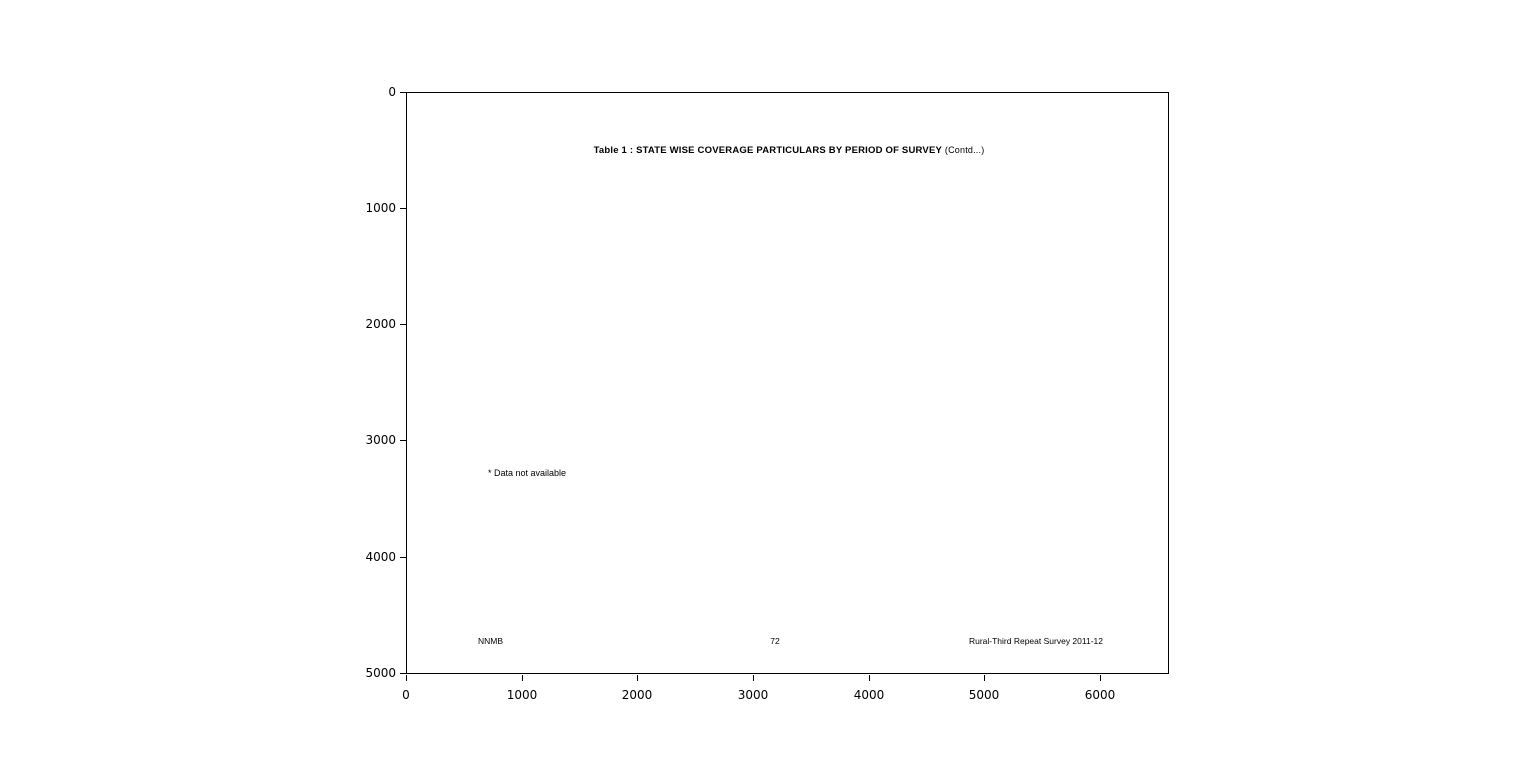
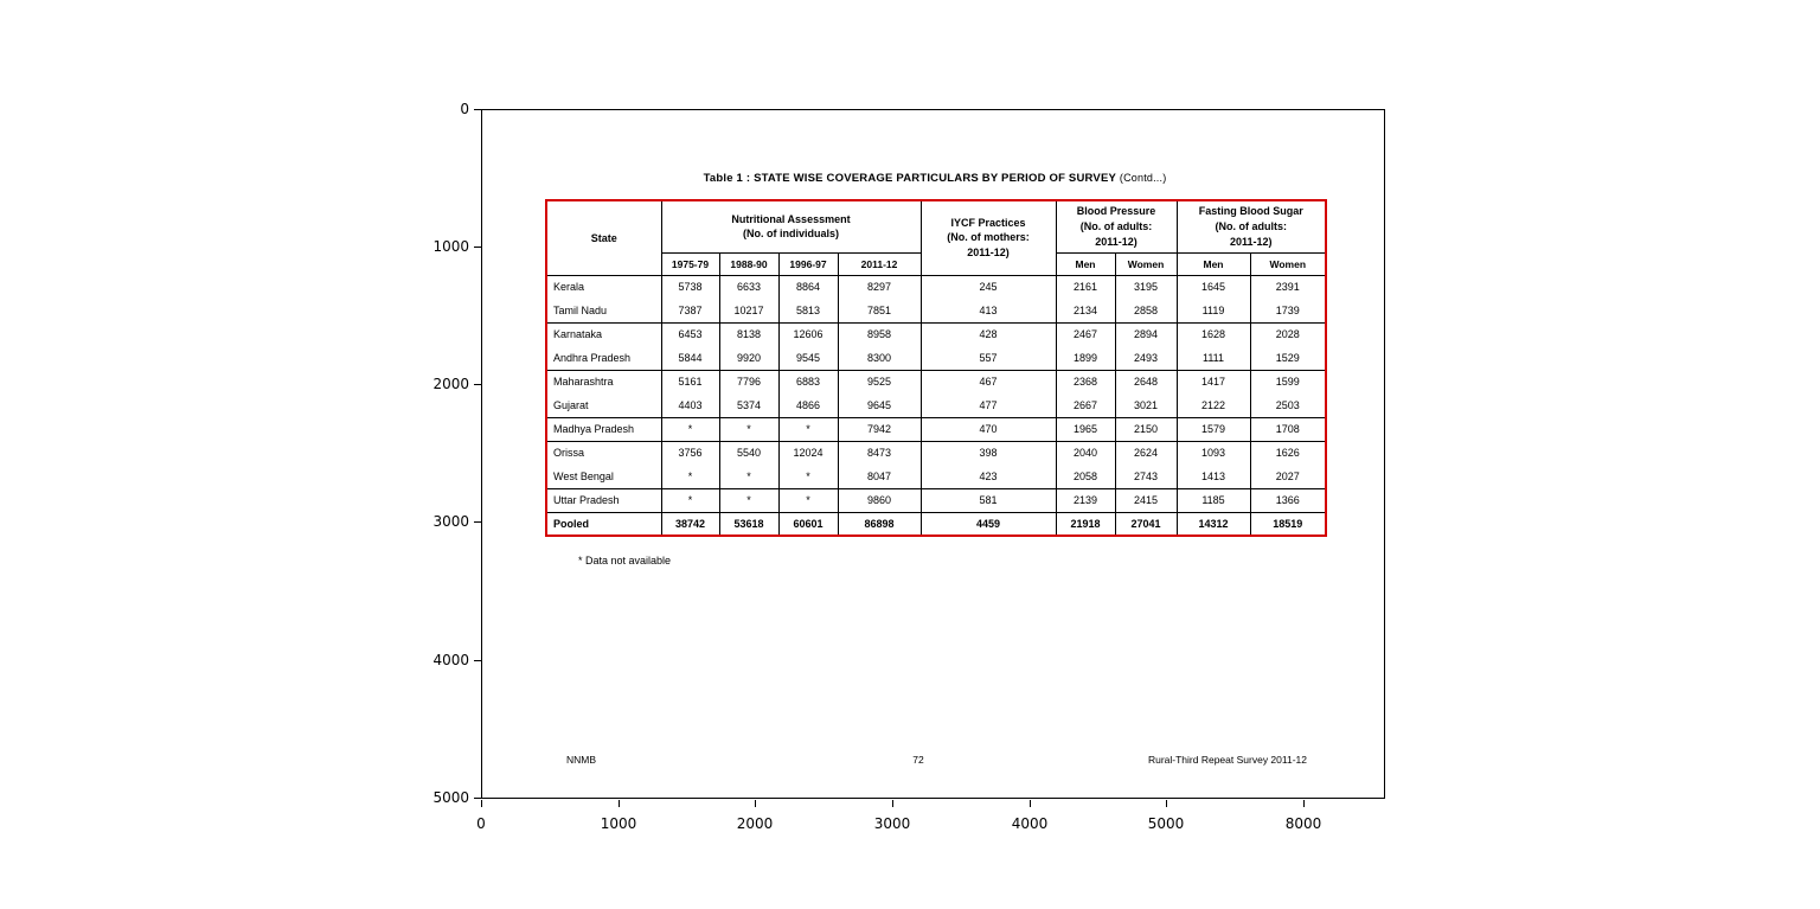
  0
  1000
  2000
  3000
  4000
  5000
  0
  1000
  2000
  3000
  4000
  5000
- 6000
+ 8000
  Table 1 : STATE WISE COVERAGE PARTICULARS BY PERIOD OF SURVEY (Contd...)
+ State	Nutritional Assessment (No. of individuals)	IYCF Practices (No. of mothers: 2011-12)	Blood Pressure (No. of adults: 2011-12)	Fasting Blood Sugar (No. of adults: 2011-12)
+ 1975-79	1988-90	1996-97	2011-12	Men	Women	Men	Women
+ Kerala	5738	6633	8864	8297	245	2161	3195	1645	2391
+ Tamil Nadu	7387	10217	5813	7851	413	2134	2858	1119	1739
+ Karnataka	6453	8138	12606	8958	428	2467	2894	1628	2028
+ Andhra Pradesh	5844	9920	9545	8300	557	1899	2493	1111	1529
+ Maharashtra	5161	7796	6883	9525	467	2368	2648	1417	1599
+ Gujarat	4403	5374	4866	9645	477	2667	3021	2122	2503
+ Madhya Pradesh	*	*	*	7942	470	1965	2150	1579	1708
+ Orissa	3756	5540	12024	8473	398	2040	2624	1093	1626
+ West Bengal	*	*	*	8047	423	2058	2743	1413	2027
+ Uttar Pradesh	*	*	*	9860	581	2139	2415	1185	1366
+ Pooled	38742	53618	60601	86898	4459	21918	27041	14312	18519
  * Data not available
  NNMB
  72
  Rural-Third Repeat Survey 2011-12
